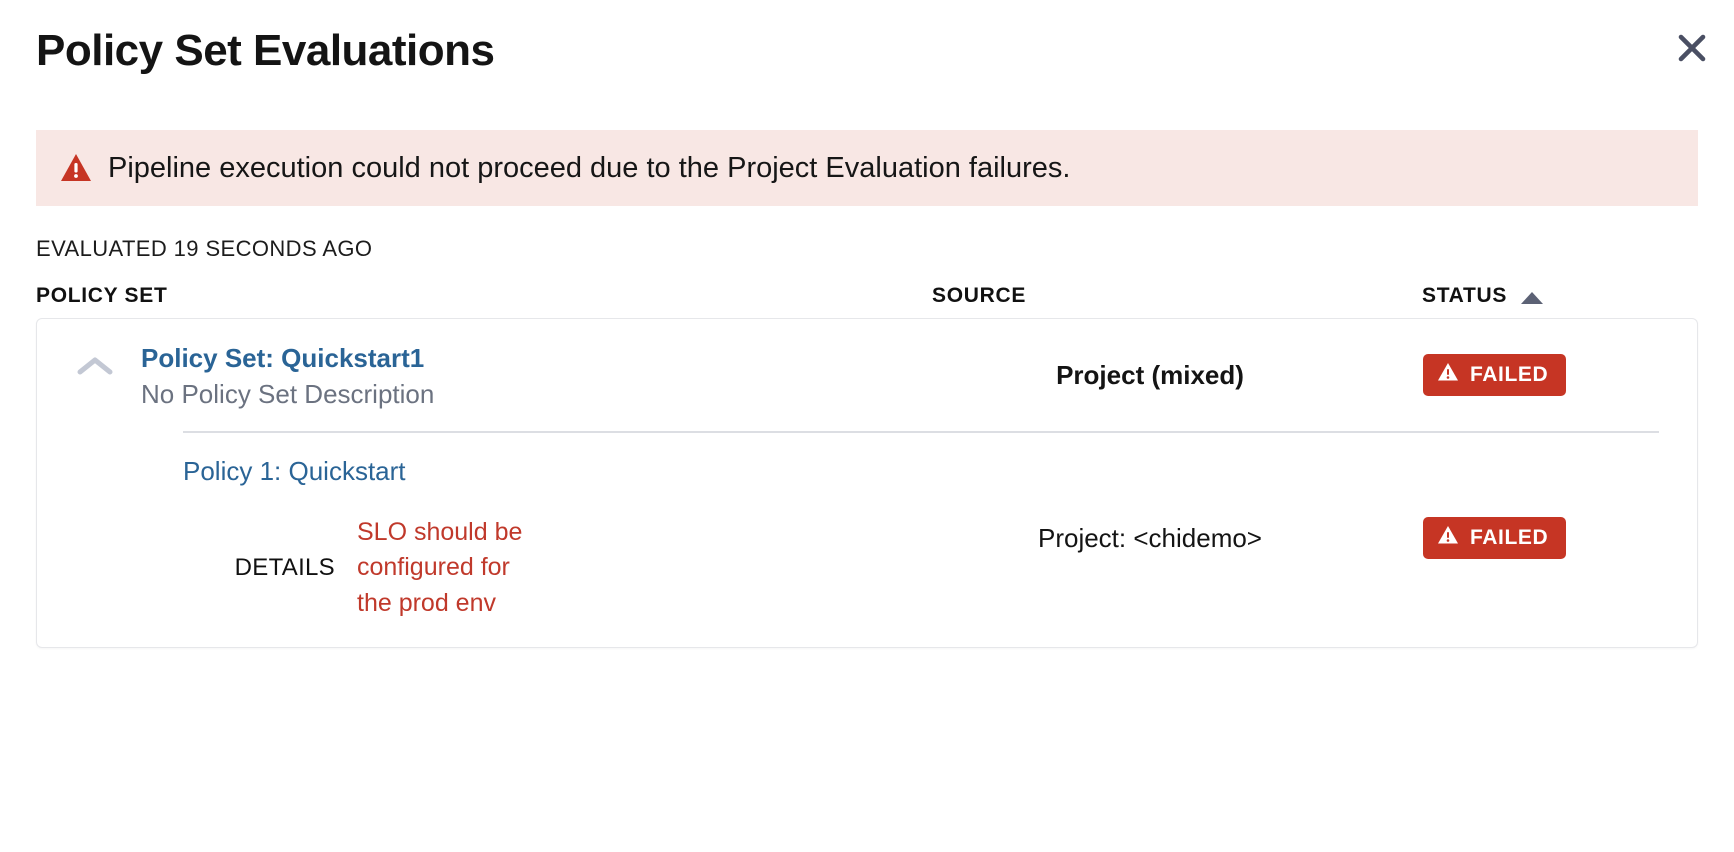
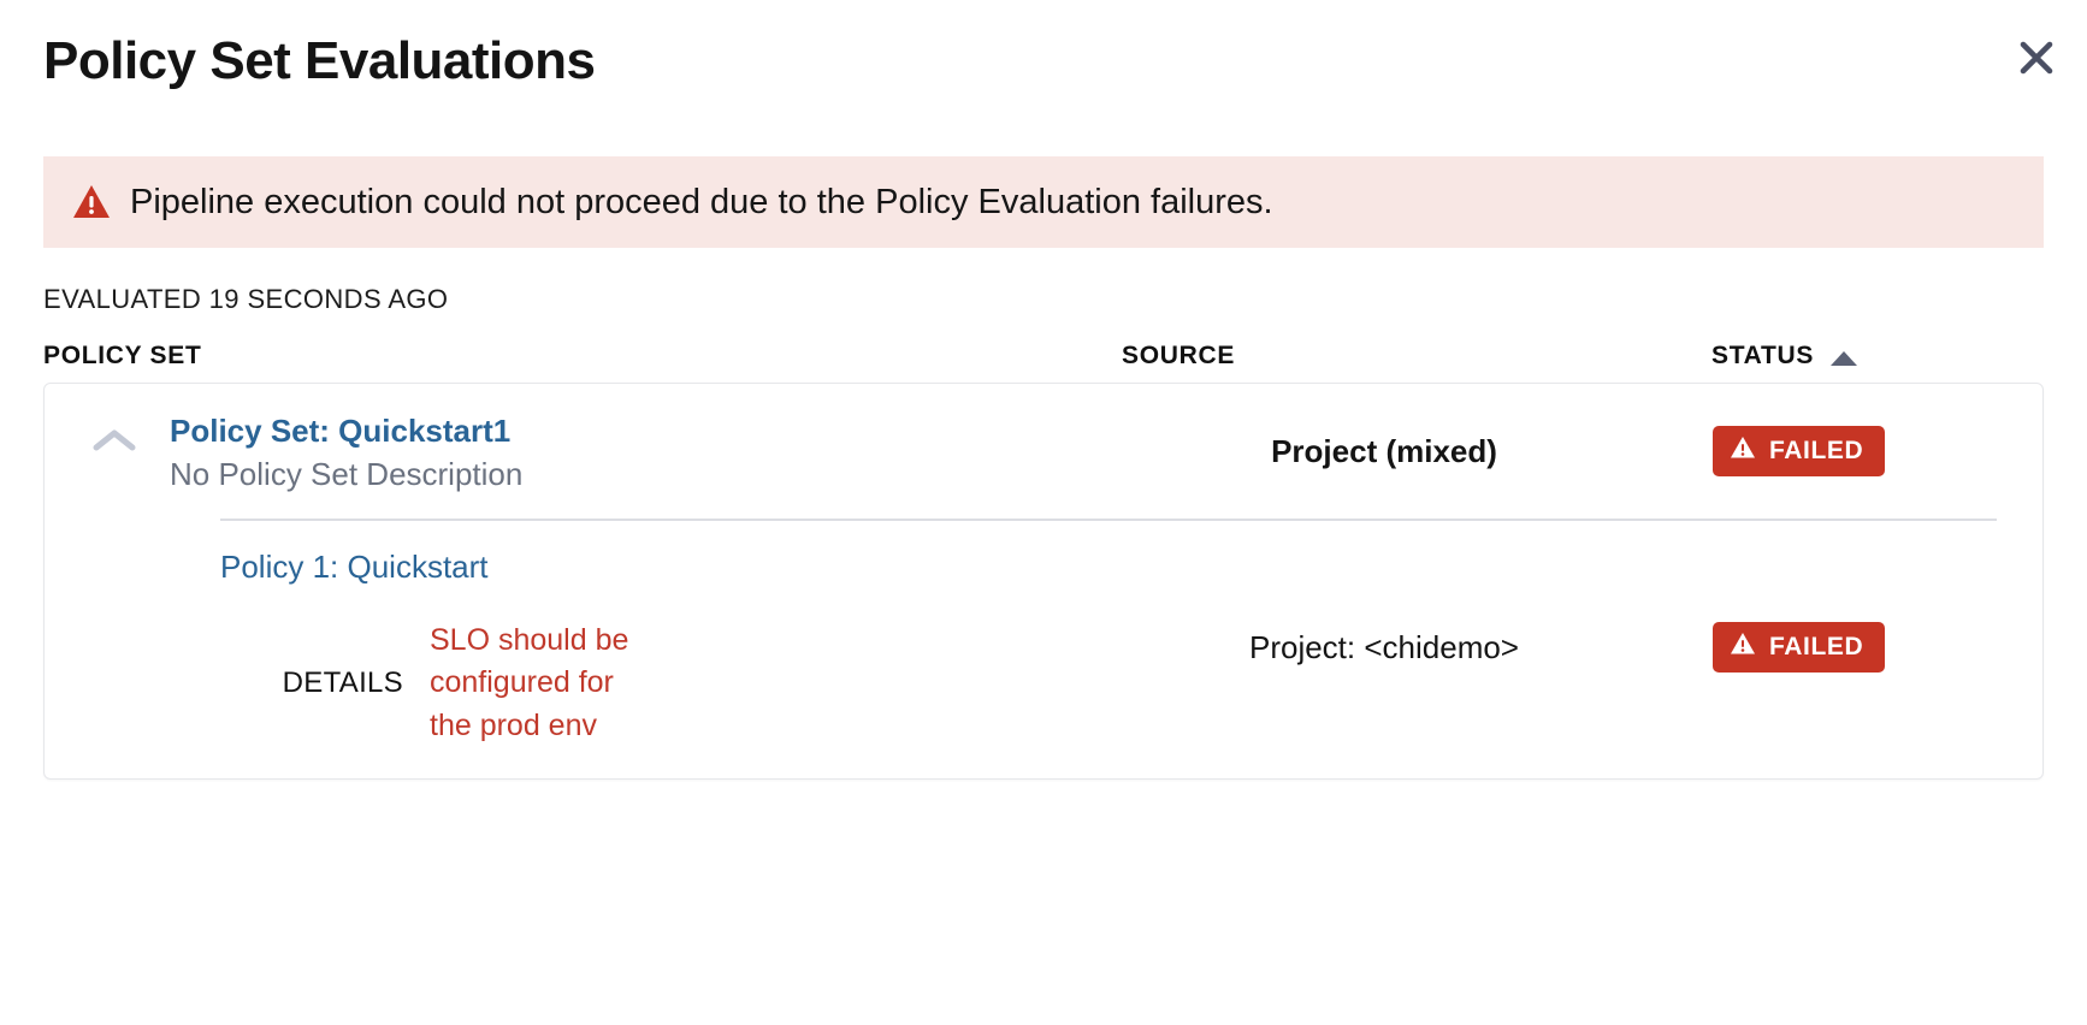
  Policy Set Evaluations
- Pipeline execution could not proceed due to the Project Evaluation failures.
+ Pipeline execution could not proceed due to the Policy Evaluation failures.
  EVALUATED 19 SECONDS AGO
  POLICY SET
  SOURCE
  STATUS
  Policy Set: Quickstart1
  No Policy Set Description
  Project (mixed)
  FAILED
  Policy 1: Quickstart
  DETAILS
  SLO should be configured for the prod env
  Project: <chidemo>
  FAILED
